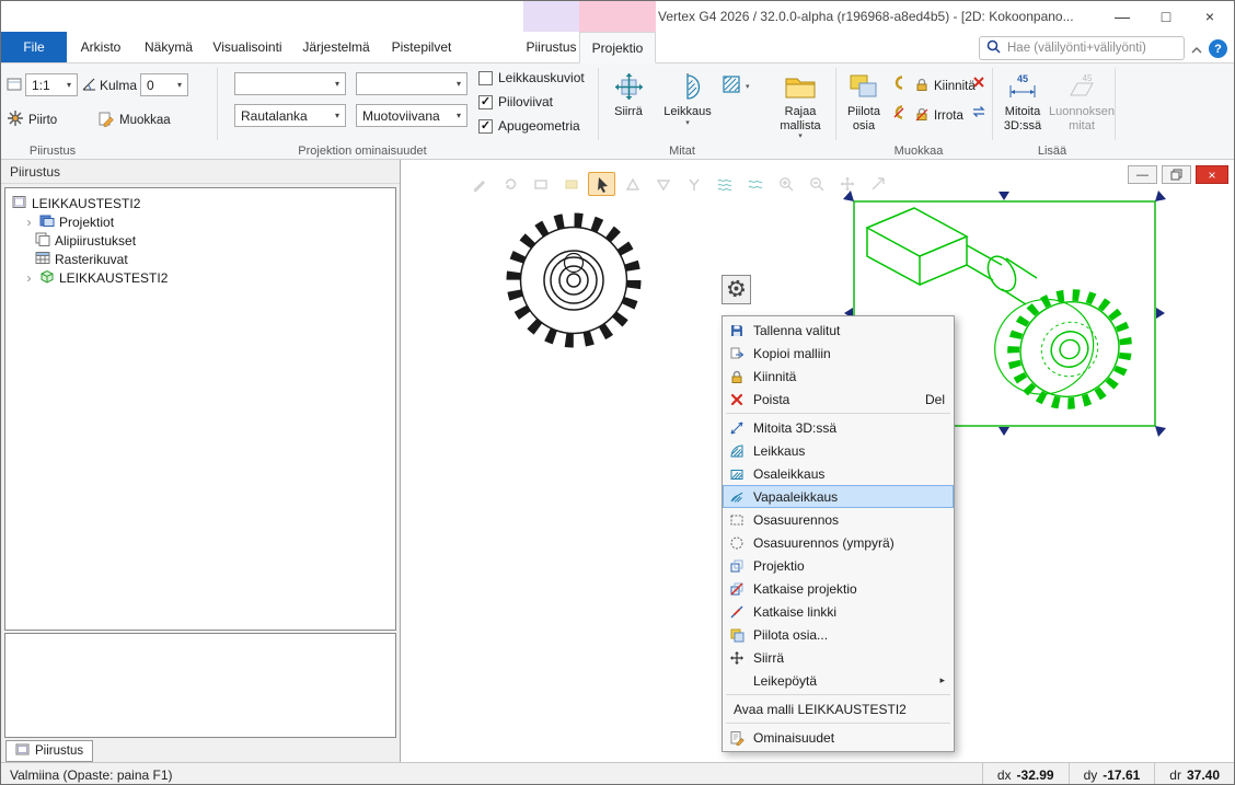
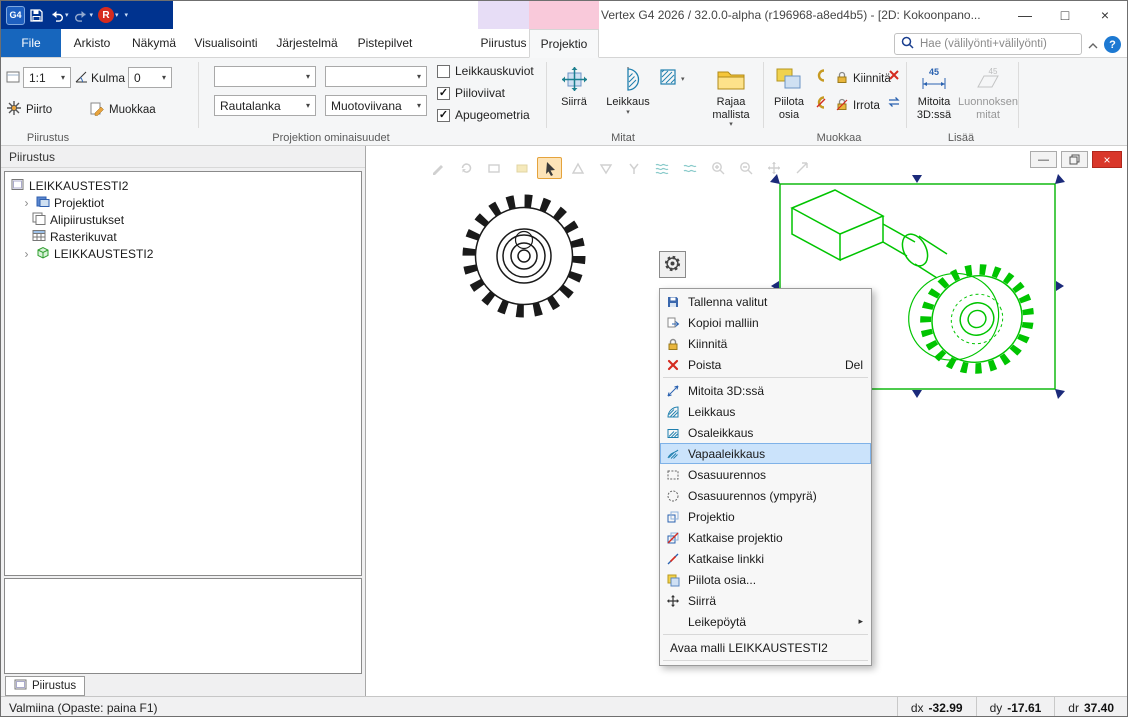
+ G4
+ R
  Vertex G4 2026 / 32.0.0-alpha (r196968-a8ed4b5) - [2D: Kokoonpano...
  —
  □
  ×
  File
  Arkisto
  Näkymä
  Visualisointi
  Järjestelmä
  Pistepilvet
  Piirustus
  Projektio
  Hae (välilyönti+välilyönti)
  ?
  1:1
  Kulma
  0
  Piirto
  Muokkaa
  Rautalanka
  Muotoviivana
  Leikkauskuviot
  ✓
  Piiloviivat
  ✓
  Apugeometria
  Siirrä
  Leikkaus
  Rajaa mallista
  Piilota osia
  Kiinnitä
  Irrota
  45
  Mitoita 3D:ssä
  45
  Luonnoksen mitat
  Piirustus
  Projektion ominaisuudet
  Mitat
  Muokkaa
  Lisää
  Piirustus
  LEIKKAUSTESTI2
  ›
  Projektiot
  Alipiirustukset
  Rasterikuvat
  ›
  LEIKKAUSTESTI2
  Piirustus
  —
  ×
  Tallenna valitut
  Kopioi malliin
  Kiinnitä
  Poista
  Del
  Mitoita 3D:ssä
  Leikkaus
  Osaleikkaus
  Vapaaleikkaus
  Osasuurennos
  Osasuurennos (ympyrä)
  Projektio
  Katkaise projektio
  Katkaise linkki
  Piilota osia...
  Siirrä
  Leikepöytä
  ▸
  Avaa malli LEIKKAUSTESTI2
- Ominaisuudet
  Valmiina (Opaste: paina F1)
  dx
  -32.99
  dy
  -17.61
  dr
  37.40
